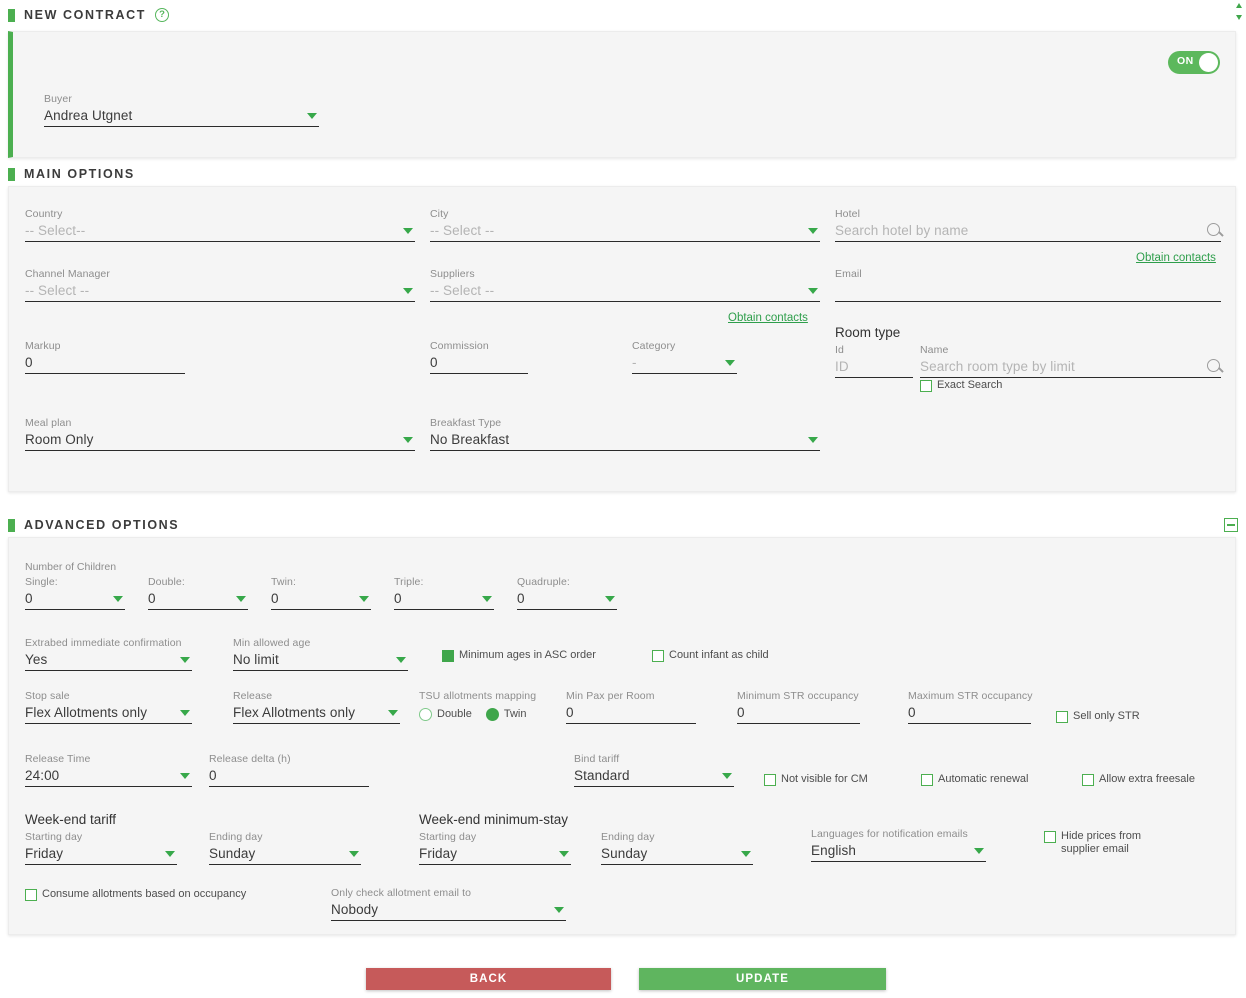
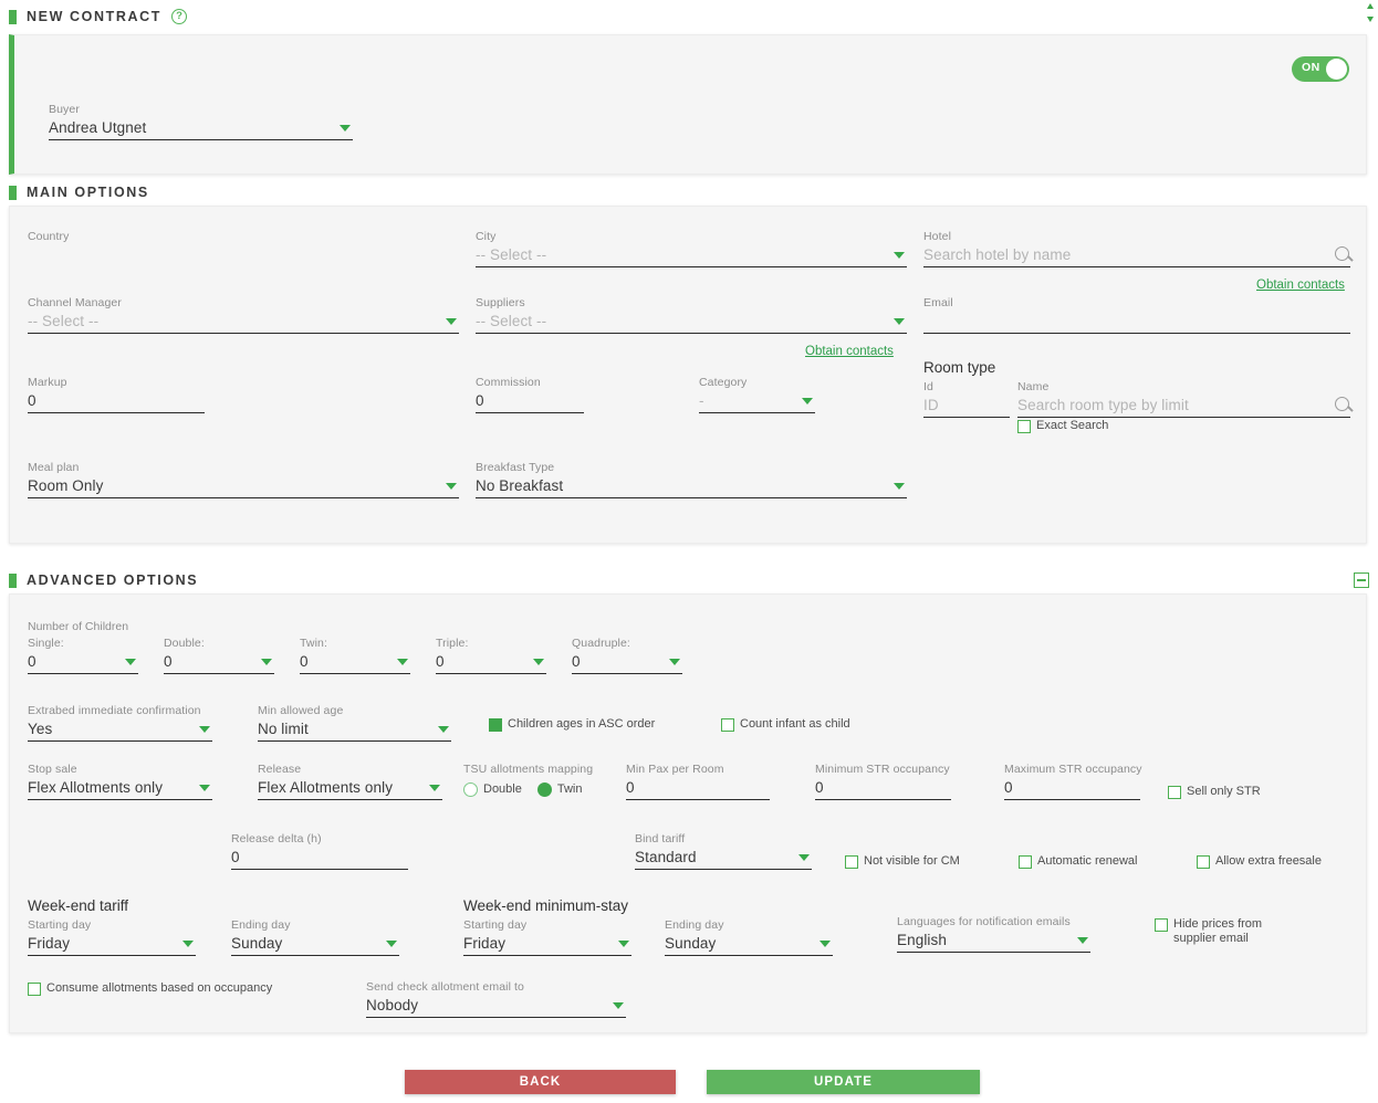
  NEW CONTRACT
  ?
  ON
  Buyer
  Andrea Utgnet
  MAIN OPTIONS
  Country
- -- Select--
  City
  -- Select --
  Hotel
  Search hotel by name
  Obtain contacts
  Channel Manager
  -- Select --
  Suppliers
  -- Select --
  Obtain contacts
  Email
  Markup
  0
  Commission
  0
  Category
  -
  Room type
  Id
  ID
  Name
  Search room type by limit
  Exact Search
  Meal plan
  Room Only
  Breakfast Type
  No Breakfast
  ADVANCED OPTIONS
  Number of Children
  Single:
  0
  Double:
  0
  Twin:
  0
  Triple:
  0
  Quadruple:
  0
  Extrabed immediate confirmation
  Yes
  Min allowed age
  No limit
- Minimum ages in ASC order
+ Children ages in ASC order
  Count infant as child
  Stop sale
  Flex Allotments only
  Release
  Flex Allotments only
  TSU allotments mapping
  Double
  Twin
  Min Pax per Room
  0
  Minimum STR occupancy
  0
  Maximum STR occupancy
  0
  Sell only STR
- Release Time
- 24:00
  Release delta (h)
  0
  Bind tariff
  Standard
  Not visible for CM
  Automatic renewal
  Allow extra freesale
  Week-end tariff
  Week-end minimum-stay
  Starting day
  Friday
  Ending day
  Sunday
  Starting day
  Friday
  Ending day
  Sunday
  Languages for notification emails
  English
  Hide prices from supplier email
  Consume allotments based on occupancy
- Only check allotment email to
+ Send check allotment email to
  Nobody
  BACK
  UPDATE
